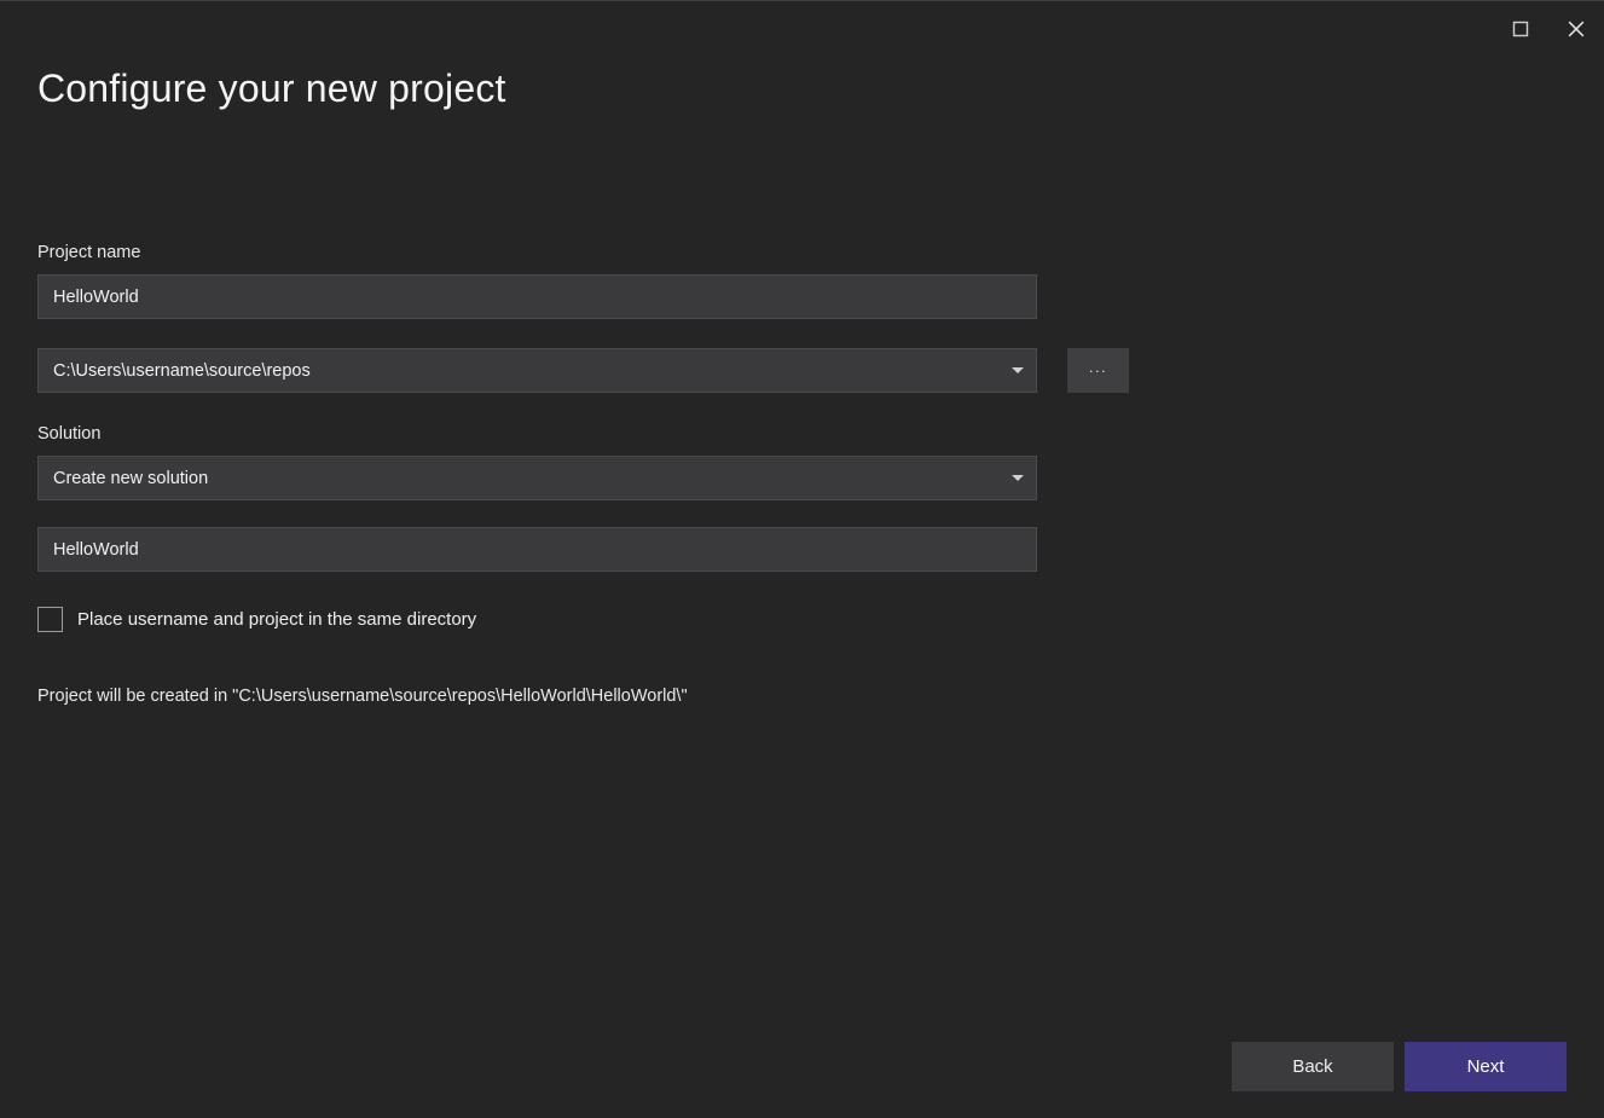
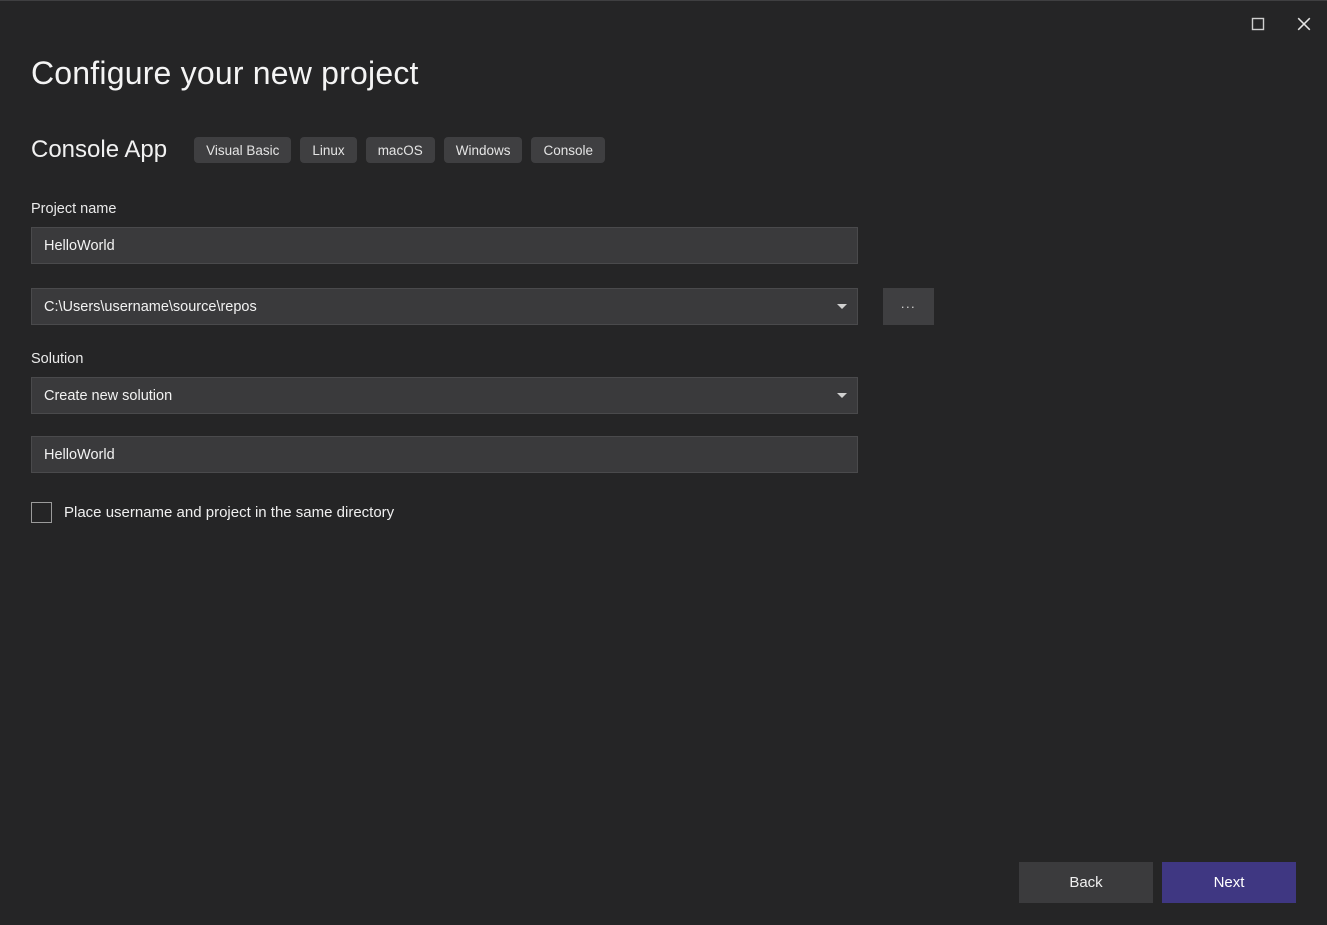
  Configure your new project
+ Console App
+ Visual Basic
+ Linux
+ macOS
+ Windows
+ Console
  Project name
  HelloWorld
  C:\Users\username\source\repos
  ...
  Solution
  Create new solution
  HelloWorld
  Place username and project in the same directory
- Project will be created in "C:\Users\username\source\repos\HelloWorld\HelloWorld\"
  Back
  Next
